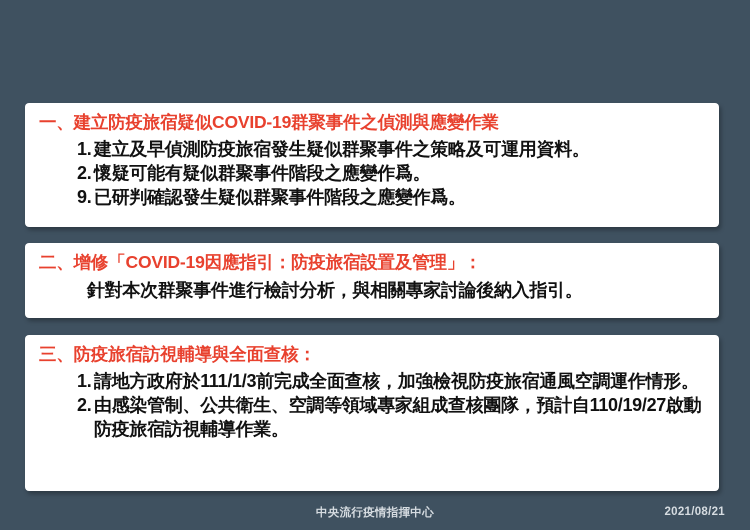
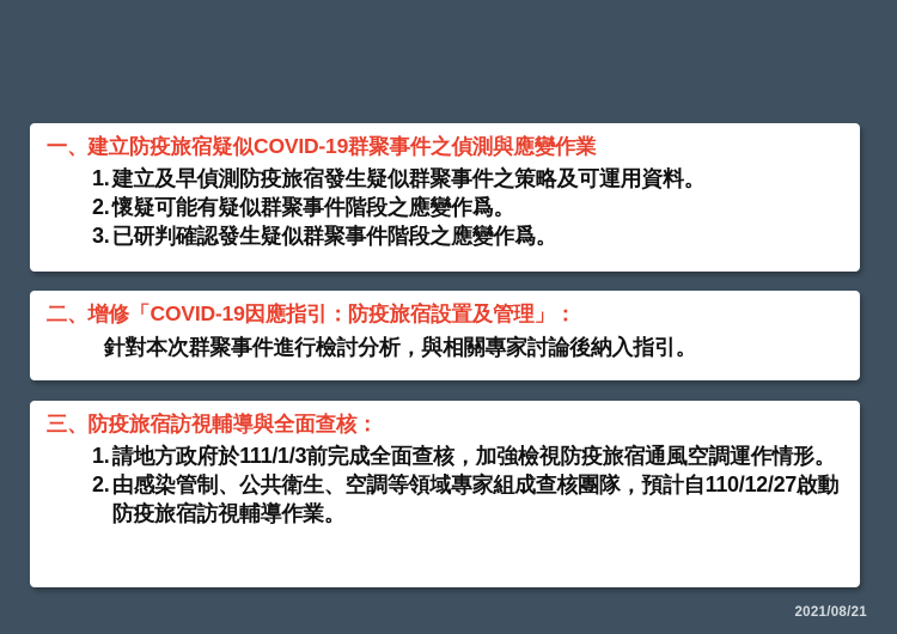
  一、建立防疫旅宿疑似COVID-19群聚事件之偵測與應變作業
  1.
  建立及早偵測防疫旅宿發生疑似群聚事件之策略及可運用資料。
  2.
  懷疑可能有疑似群聚事件階段之應變作爲。
- 9.
+ 3.
  已研判確認發生疑似群聚事件階段之應變作爲。
  二、增修「COVID-19因應指引：防疫旅宿設置及管理」：
  針對本次群聚事件進行檢討分析，與相關專家討論後納入指引。
  三、防疫旅宿訪視輔導與全面查核：
  1.
  請地方政府於111/1/3前完成全面查核，加強檢視防疫旅宿通風空調運作情形。
  2.
- 由感染管制、公共衛生、空調等領域專家組成查核團隊，預計自110/19/27啟動防疫旅宿訪視輔導作業。
+ 由感染管制、公共衛生、空調等領域專家組成查核團隊，預計自110/12/27啟動防疫旅宿訪視輔導作業。
- 中央流行疫情指揮中心
  2021/08/21
